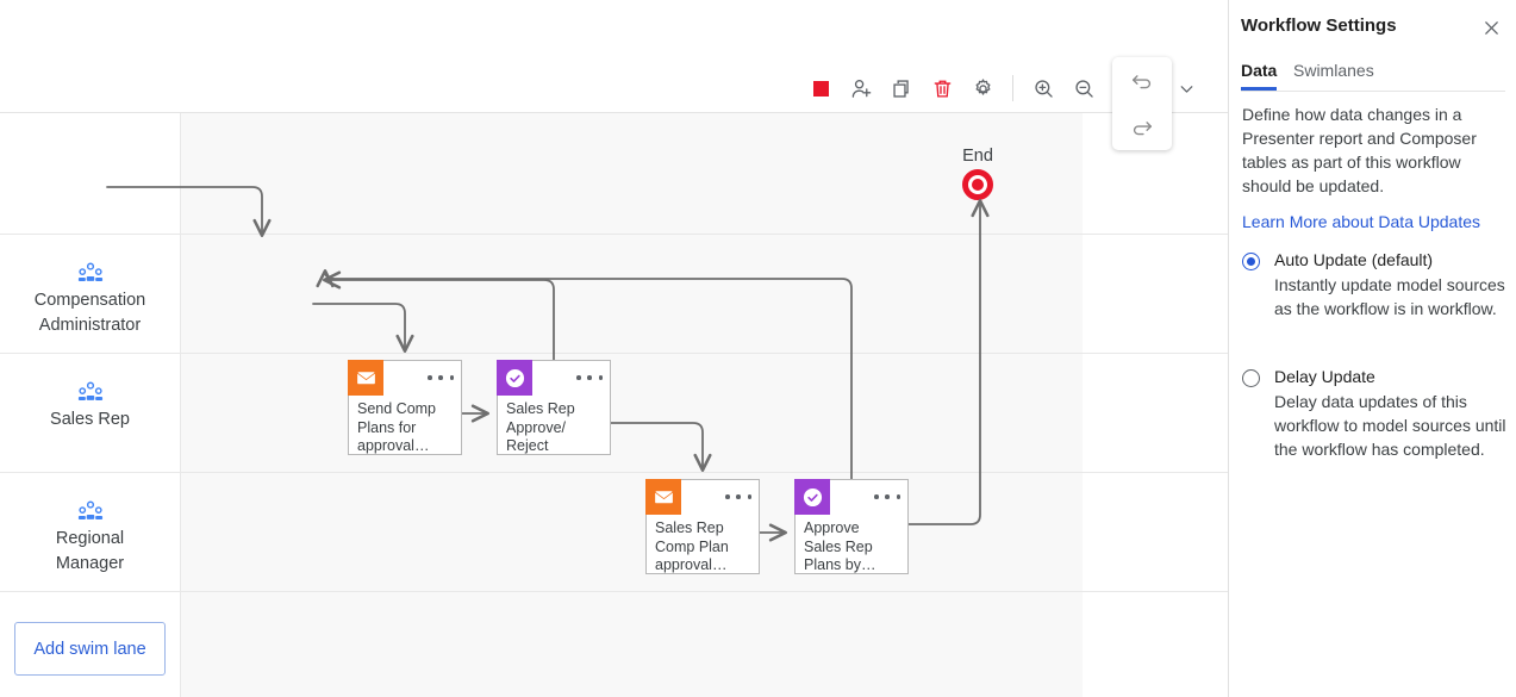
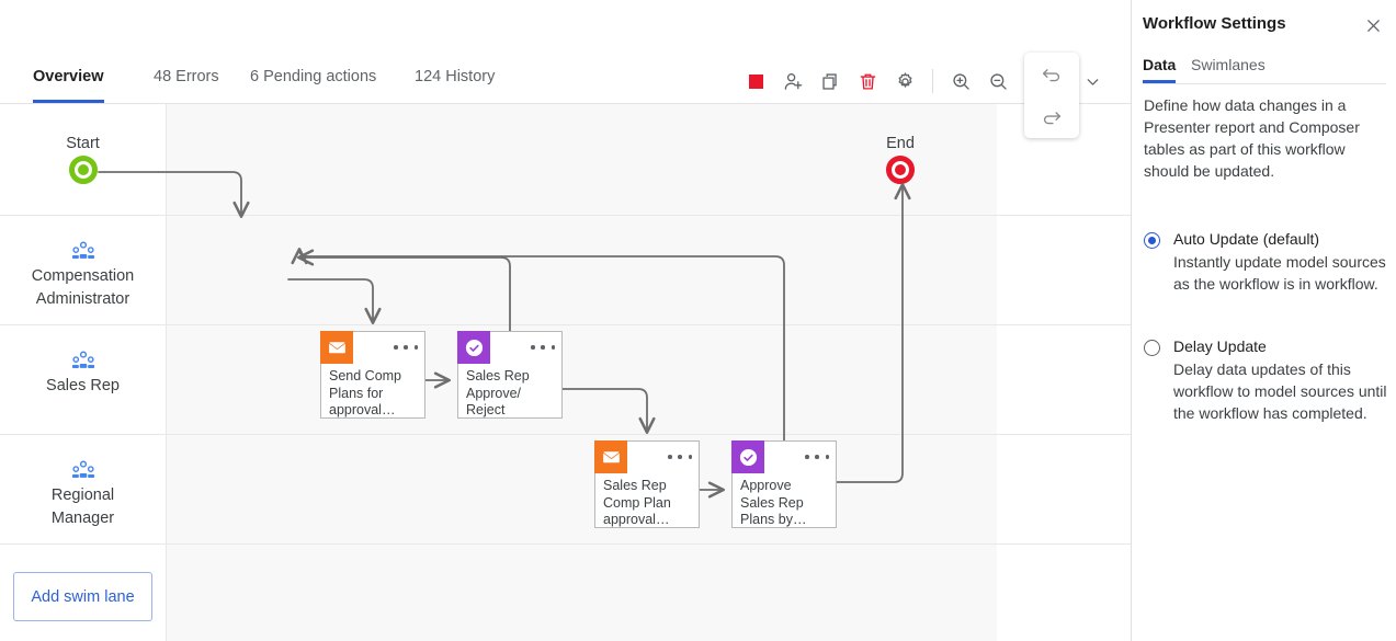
+ Overview
+ 48 Errors
+ 6 Pending actions
+ 124 History
+ Start
  End
  Compensation
  Administrator
  Sales Rep
  Regional
  Manager
  Add swim lane
  Send Comp
  Plans for
  approval…
  Sales Rep
  Approve/
  Reject
  Sales Rep
  Comp Plan
  approval…
  Approve
  Sales Rep
  Plans by…
  Workflow Settings
  Data
  Swimlanes
  Define how data changes in a Presenter report and Composer tables as part of this workflow should be updated.
- Learn More about Data Updates
  Auto Update (default)
  Instantly update model sources as the workflow is in workflow.
  Delay Update
  Delay data updates of this workflow to model sources until the workflow has completed.
